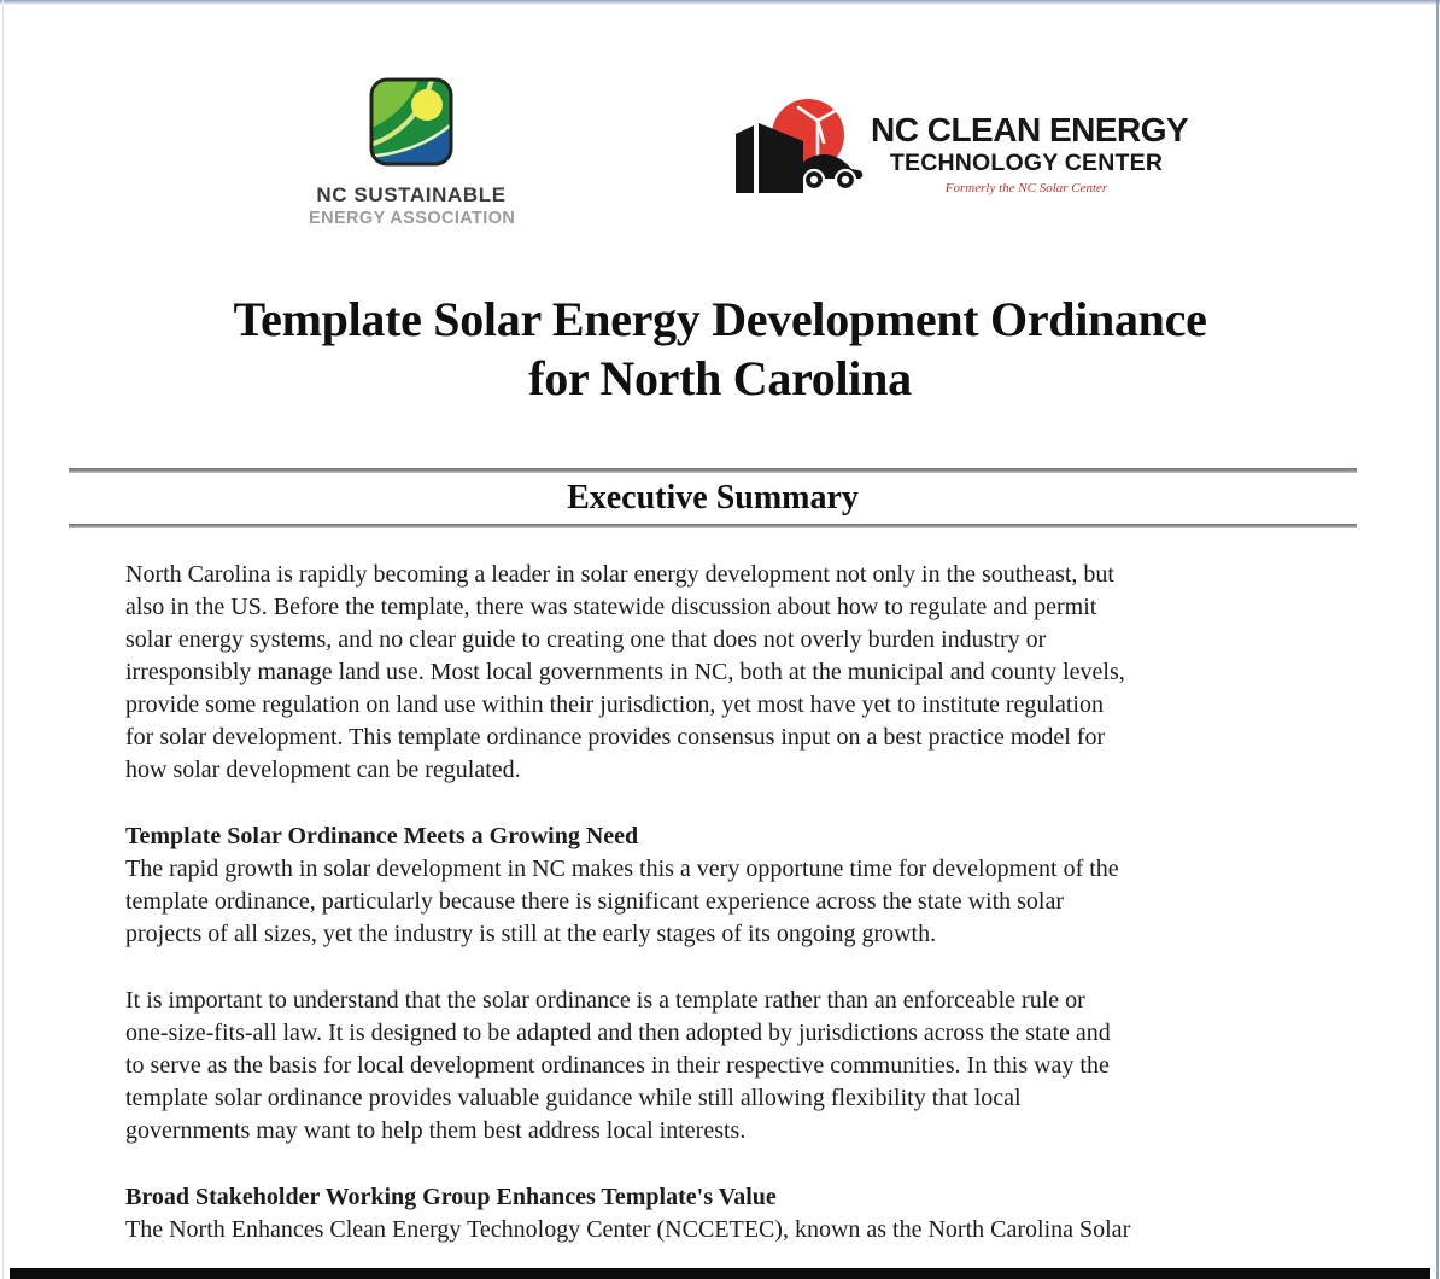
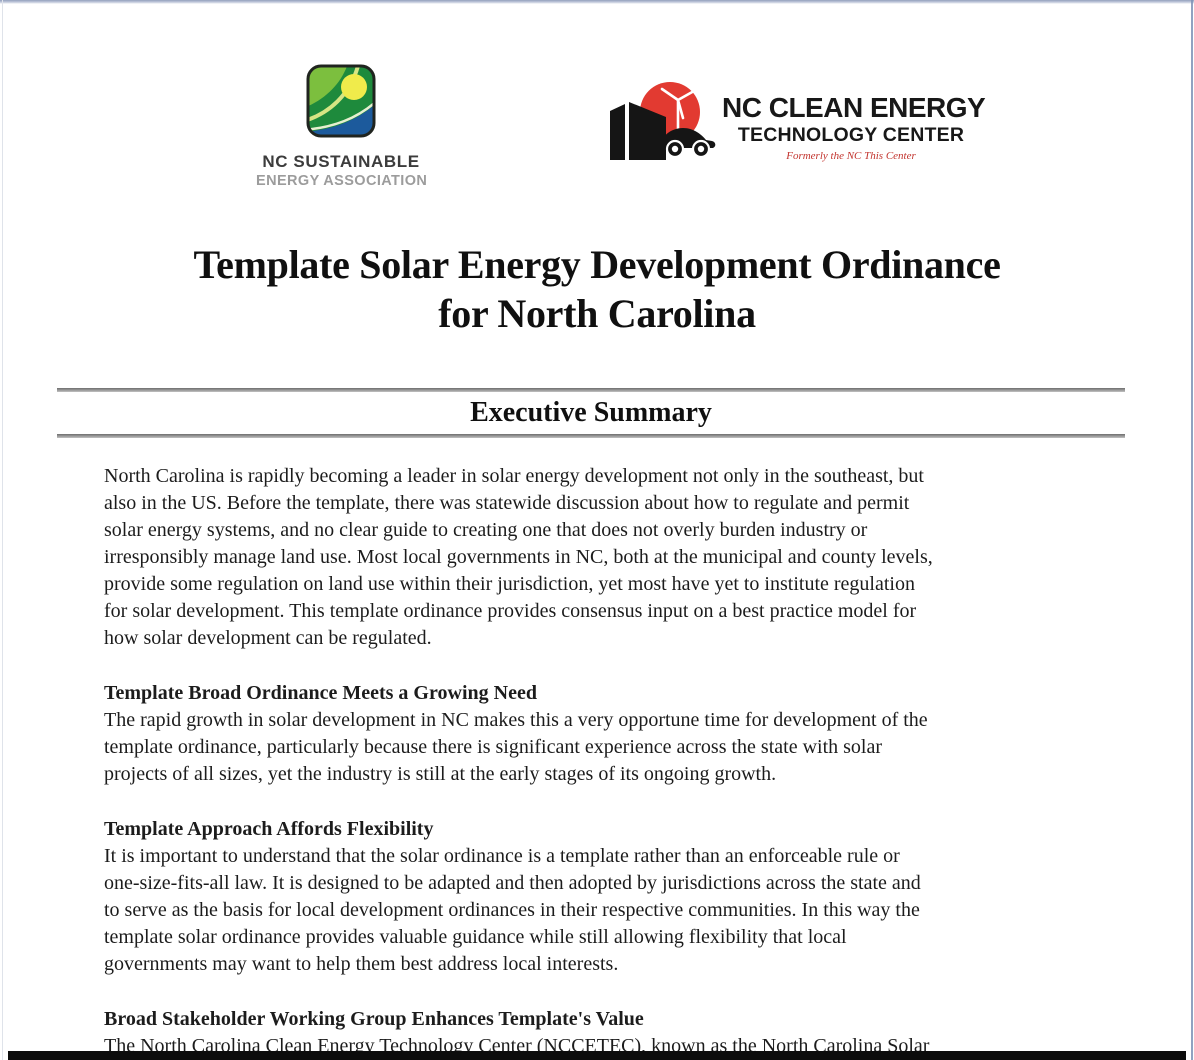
  NC SUSTAINABLE
  ENERGY ASSOCIATION
  NC CLEAN ENERGY
  TECHNOLOGY CENTER
- Formerly the NC Solar Center
+ Formerly the NC This Center
  Template Solar Energy Development Ordinance
  for North Carolina
  Executive Summary
  North Carolina is rapidly becoming a leader in solar energy development not only in the southeast, but
  also in the US. Before the template, there was statewide discussion about how to regulate and permit
  solar energy systems, and no clear guide to creating one that does not overly burden industry or
  irresponsibly manage land use. Most local governments in NC, both at the municipal and county levels,
  provide some regulation on land use within their jurisdiction, yet most have yet to institute regulation
  for solar development. This template ordinance provides consensus input on a best practice model for
  how solar development can be regulated.
- Template Solar Ordinance Meets a Growing Need
+ Template Broad Ordinance Meets a Growing Need
  The rapid growth in solar development in NC makes this a very opportune time for development of the
  template ordinance, particularly because there is significant experience across the state with solar
  projects of all sizes, yet the industry is still at the early stages of its ongoing growth.
+ Template Approach Affords Flexibility
  It is important to understand that the solar ordinance is a template rather than an enforceable rule or
  one-size-fits-all law. It is designed to be adapted and then adopted by jurisdictions across the state and
  to serve as the basis for local development ordinances in their respective communities. In this way the
  template solar ordinance provides valuable guidance while still allowing flexibility that local
  governments may want to help them best address local interests.
  Broad Stakeholder Working Group Enhances Template's Value
- The North Enhances Clean Energy Technology Center (NCCETEC), known as the North Carolina Solar
+ The North Carolina Clean Energy Technology Center (NCCETEC), known as the North Carolina Solar
